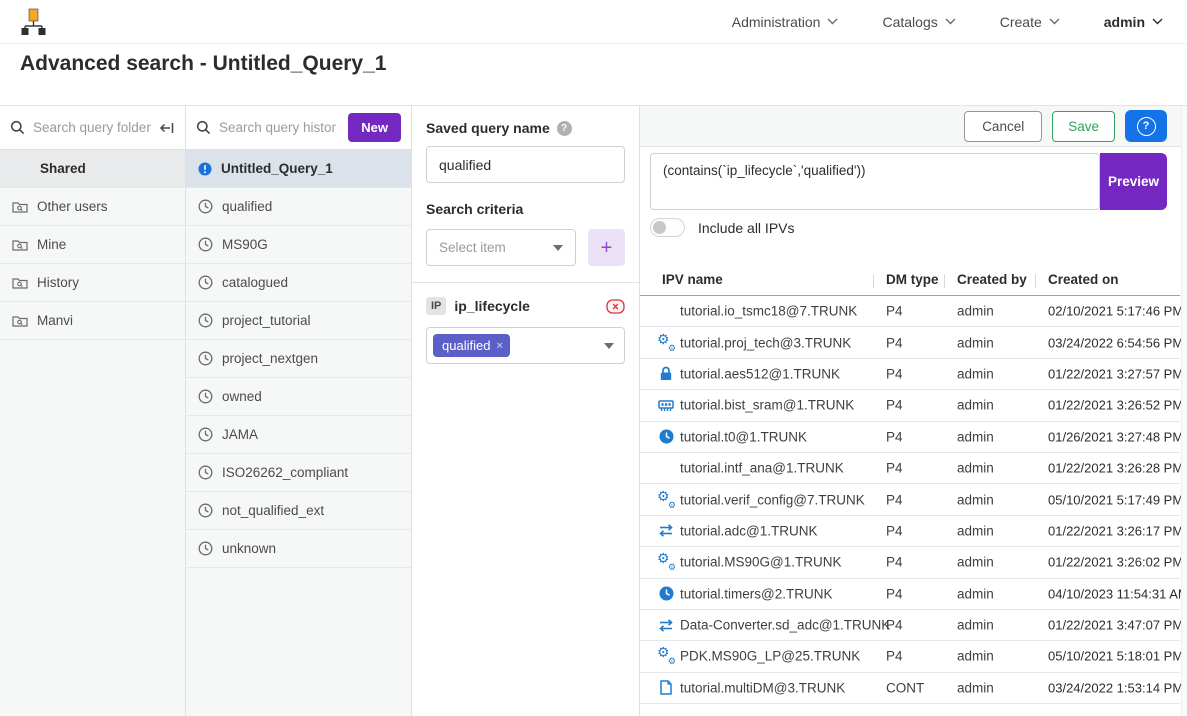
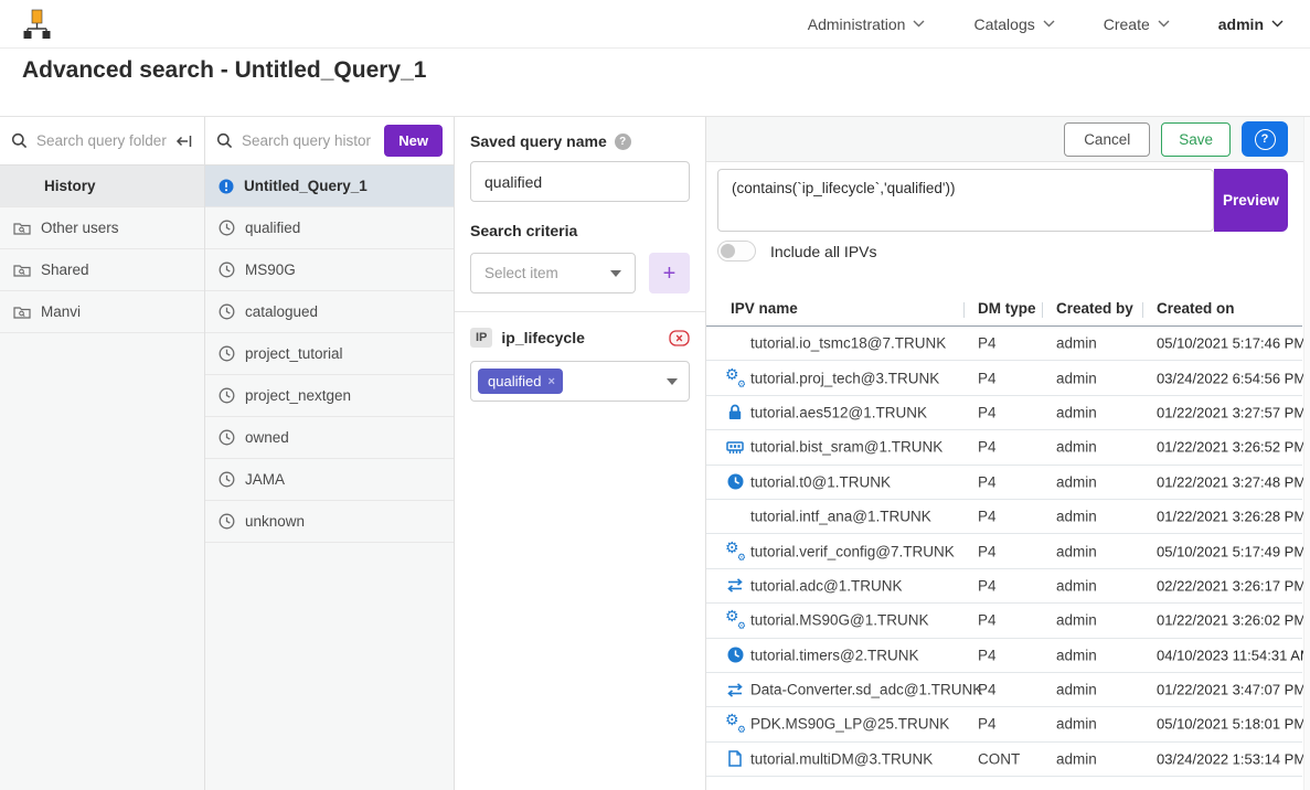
  Administration
  Catalogs
  Create
  admin
  Advanced search - Untitled_Query_1
  Search query folder
- Shared
+ History
  Other users
- Mine
- History
+ Shared
  Manvi
  Search query histor
  New
  Untitled_Query_1
  qualified
  MS90G
  catalogued
  project_tutorial
  project_nextgen
  owned
  JAMA
- ISO26262_compliant
- not_qualified_ext
  unknown
  Saved query name
  ?
  qualified
  Search criteria
  Select item
  +
  IP
  ip_lifecycle
  qualified
  ×
  Cancel
  Save
  ?
  (contains(`ip_lifecycle`,'qualified'))
  Preview
  Include all IPVs
  IPV name
  DM type
  Created by
  Created on
  tutorial.io_tsmc18@7.TRUNK
  P4
  admin
- 02/10/2021 5:17:46 PM
+ 05/10/2021 5:17:46 PM
  ⚙
  ⚙
  tutorial.proj_tech@3.TRUNK
  P4
  admin
  03/24/2022 6:54:56 PM
  tutorial.aes512@1.TRUNK
  P4
  admin
  01/22/2021 3:27:57 PM
  tutorial.bist_sram@1.TRUNK
  P4
  admin
  01/22/2021 3:26:52 PM
  tutorial.t0@1.TRUNK
  P4
  admin
- 01/26/2021 3:27:48 PM
+ 01/22/2021 3:27:48 PM
  tutorial.intf_ana@1.TRUNK
  P4
  admin
  01/22/2021 3:26:28 PM
  ⚙
  ⚙
  tutorial.verif_config@7.TRUNK
  P4
  admin
  05/10/2021 5:17:49 PM
  tutorial.adc@1.TRUNK
  P4
  admin
- 01/22/2021 3:26:17 PM
+ 02/22/2021 3:26:17 PM
  ⚙
  ⚙
  tutorial.MS90G@1.TRUNK
  P4
  admin
  01/22/2021 3:26:02 PM
  tutorial.timers@2.TRUNK
  P4
  admin
  04/10/2023 11:54:31 A
  Data-Converter.sd_adc@1.TRUNK
  P4
  admin
  01/22/2021 3:47:07 PM
  ⚙
  ⚙
  PDK.MS90G_LP@25.TRUNK
  P4
  admin
  05/10/2021 5:18:01 PM
  tutorial.multiDM@3.TRUNK
  CONT
  admin
  03/24/2022 1:53:14 PM
